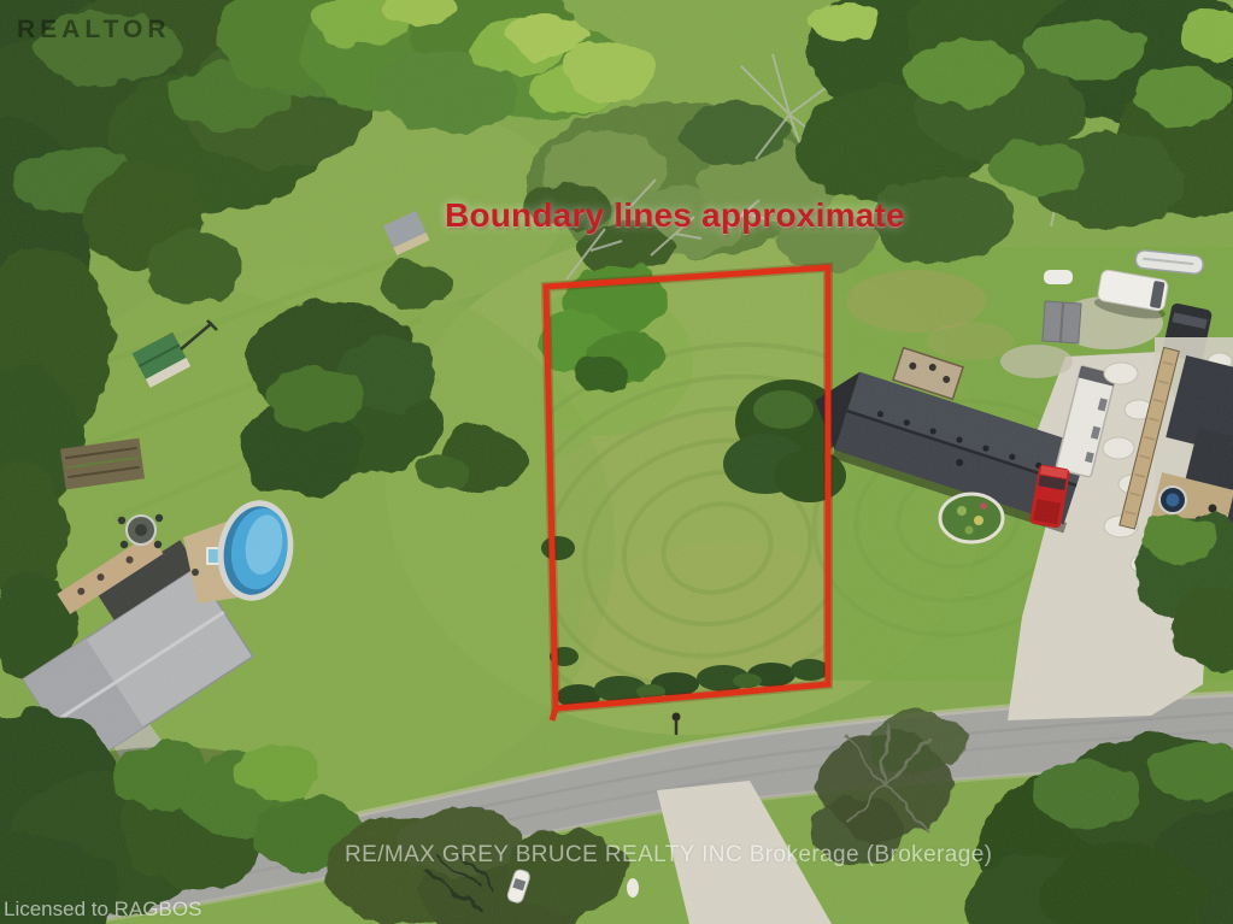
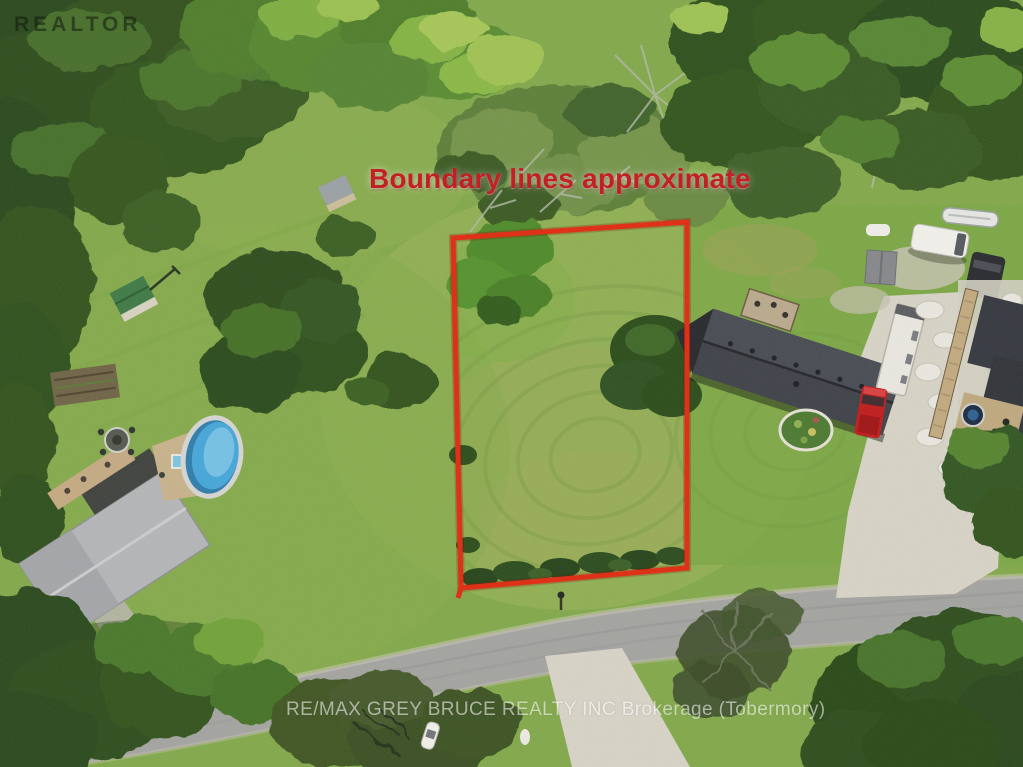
  REALTOR
  Boundary lines approximate
- RE/MAX GREY BRUCE REALTY INC Brokerage (Brokerage)
+ RE/MAX GREY BRUCE REALTY INC Brokerage (Tobermory)
- Licensed to RAGBOS
